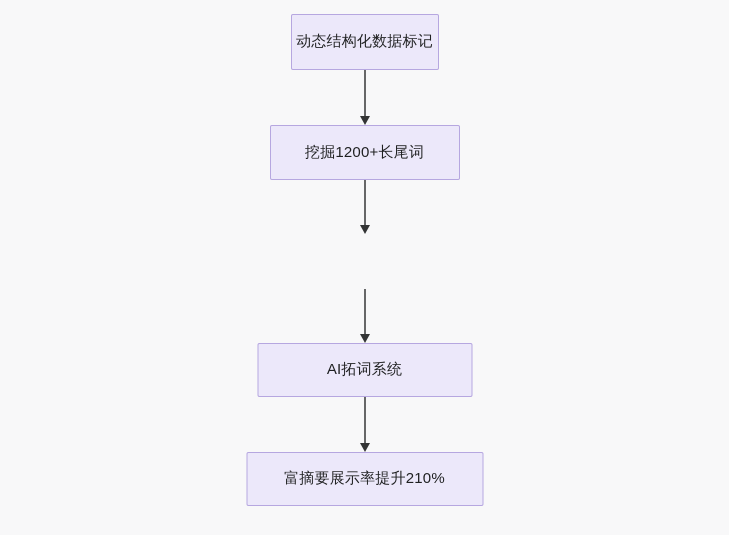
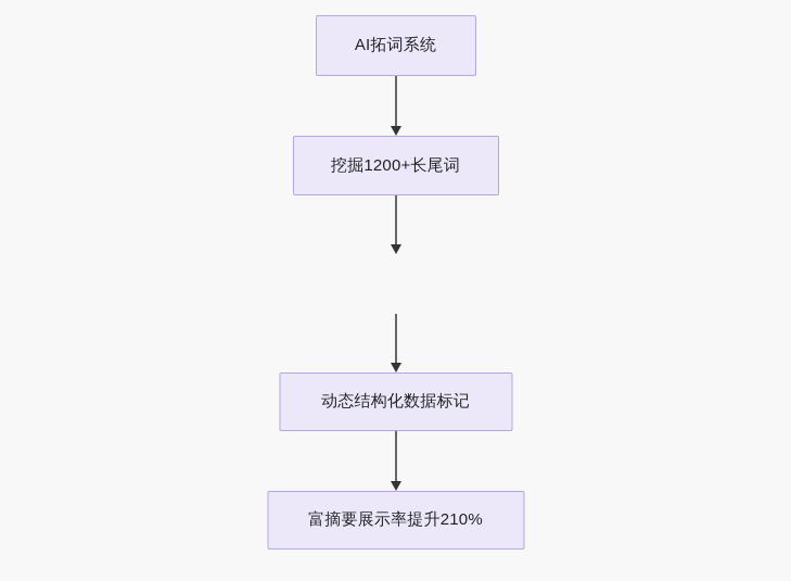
- 动态结构化数据标记
+ AI拓词系统
  挖掘1200+长尾词
- AI拓词系统
+ 动态结构化数据标记
  富摘要展示率提升210%
